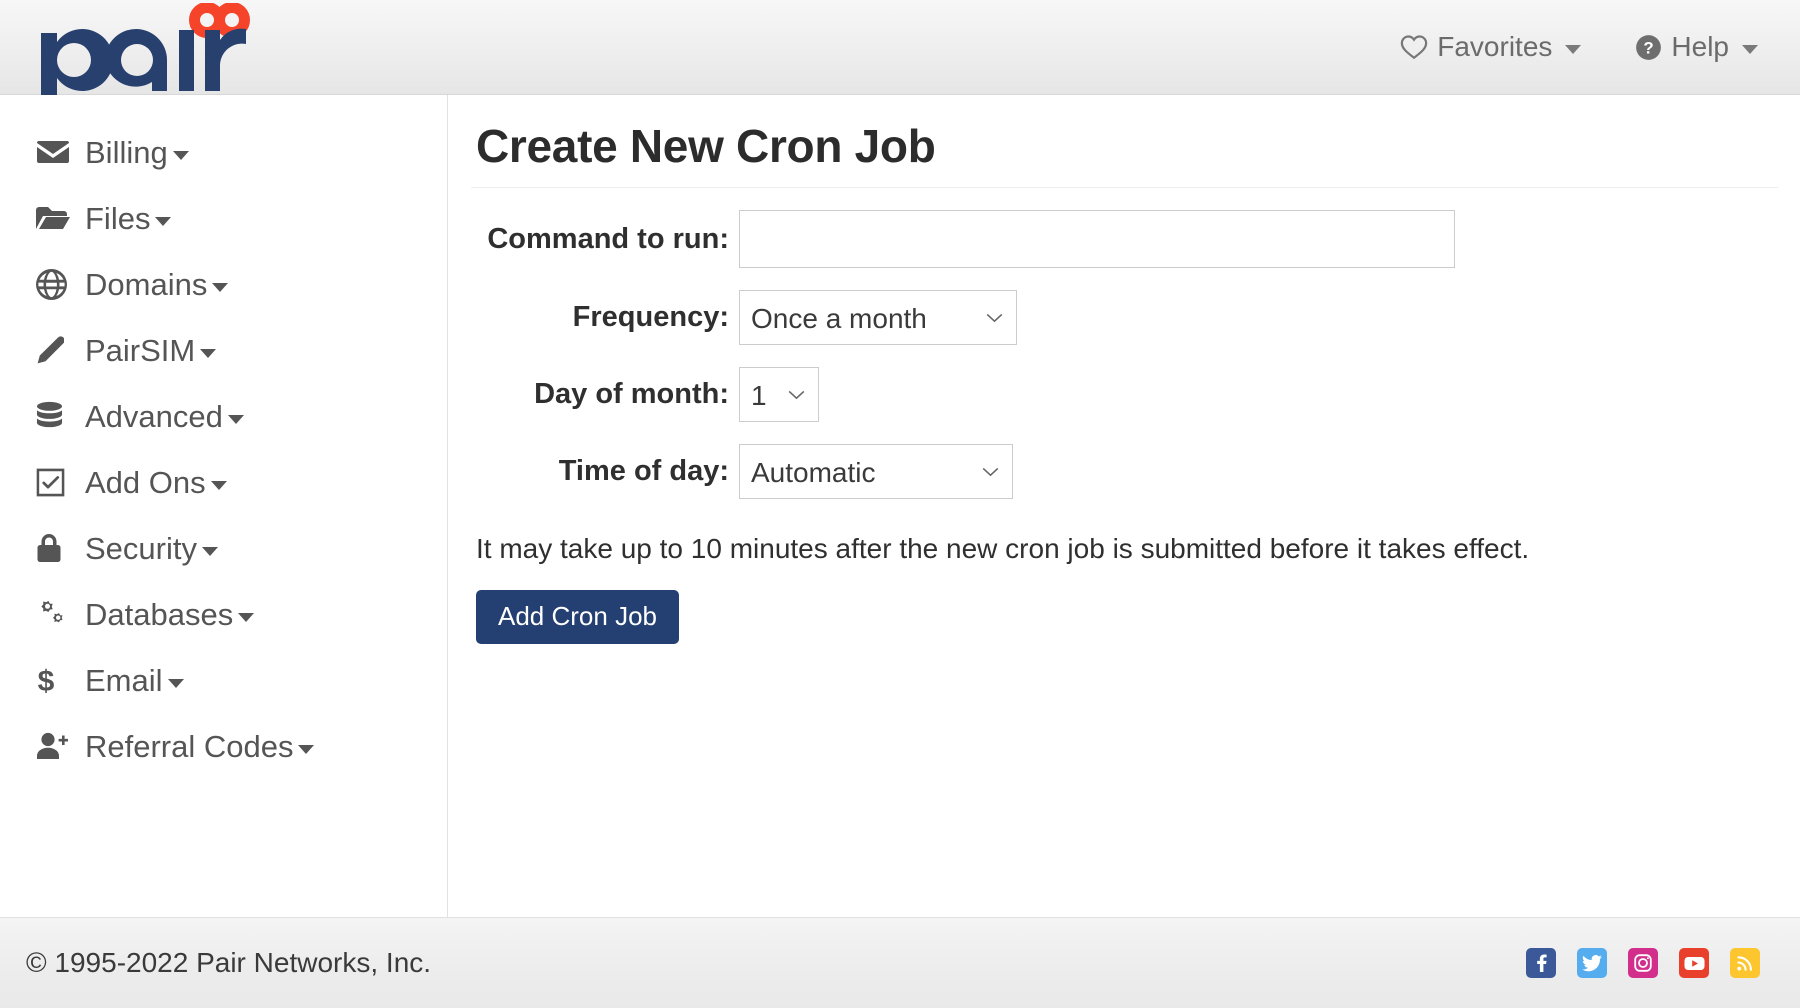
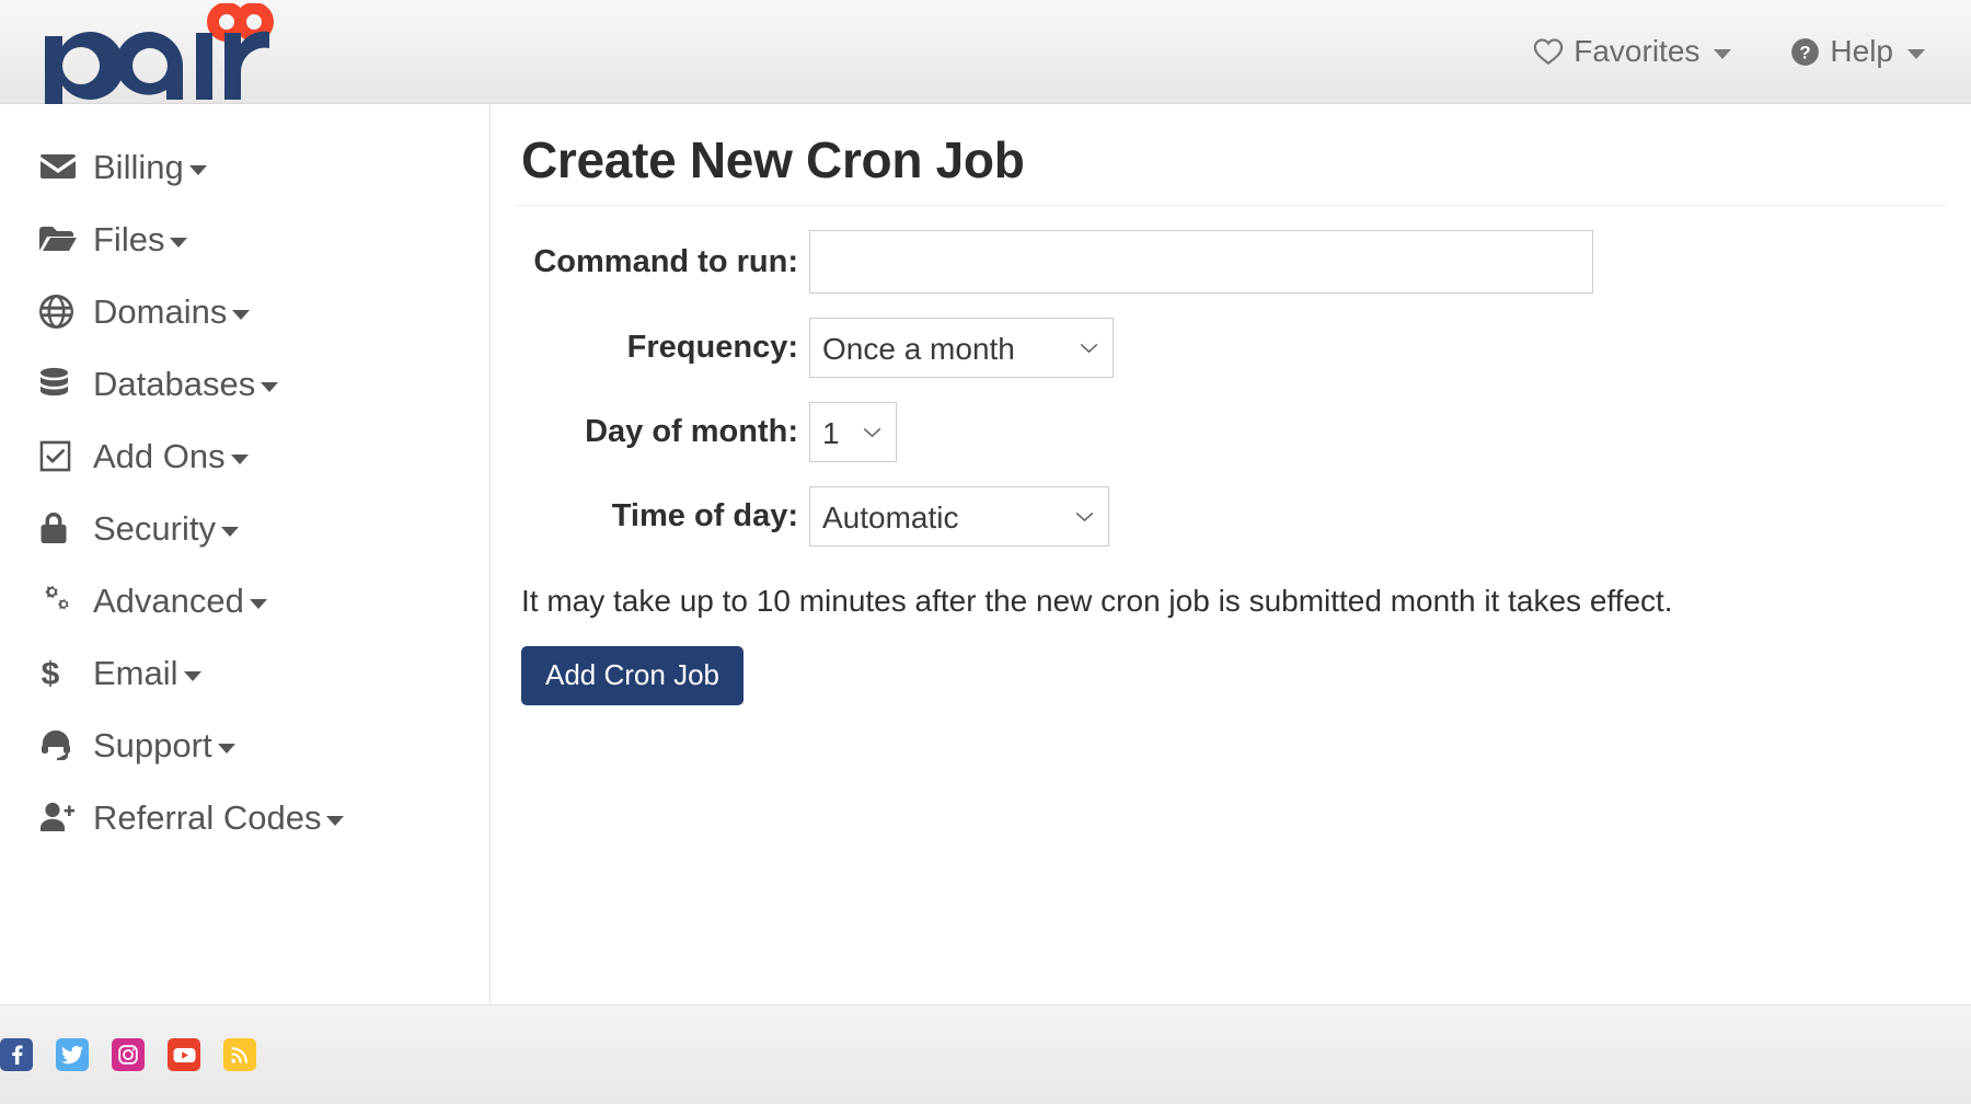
  Favorites
  ?
  Help
  Billing
  Files
  Domains
- PairSIM
- Advanced
+ Databases
  Add Ons
  Security
- Databases
+ Advanced
  $
  Email
+ Support
  Referral Codes
  Create New Cron Job
  Command to run:
  Frequency:
  Once a month
  Day of month:
  1
  Time of day:
  Automatic
- It may take up to 10 minutes after the new cron job is submitted before it takes effect.
+ It may take up to 10 minutes after the new cron job is submitted month it takes effect.
  Add Cron Job
- © 1995-2022 Pair Networks, Inc.
